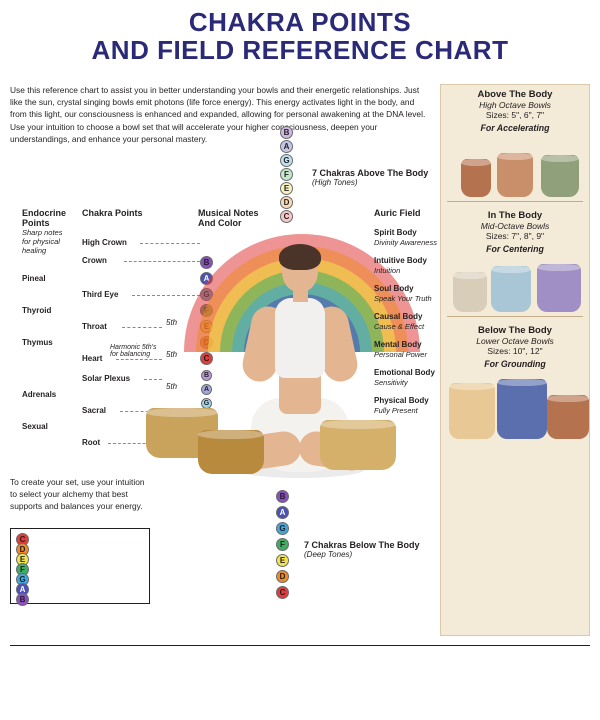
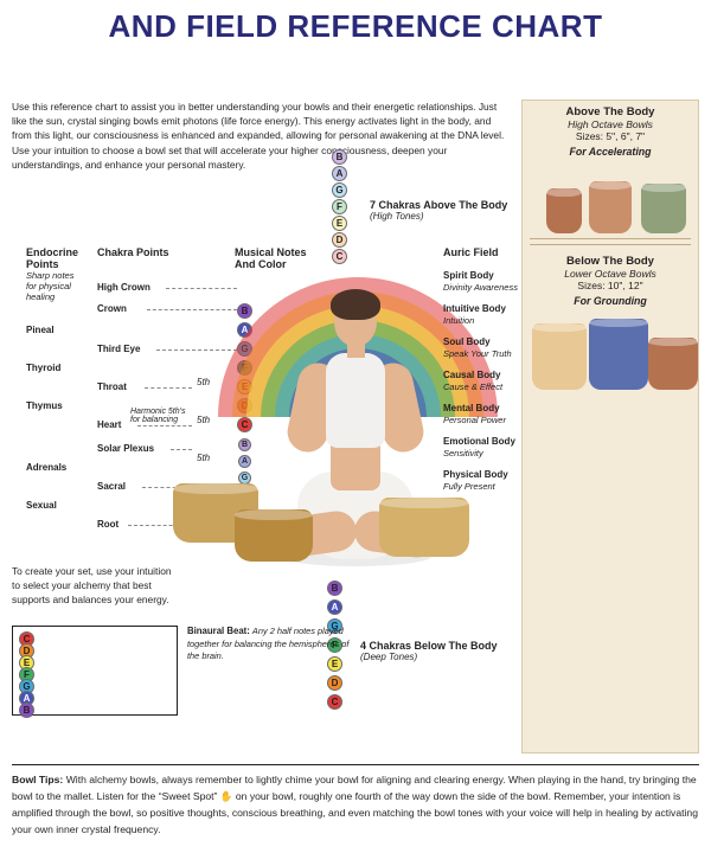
- CHAKRA POINTS
  AND FIELD REFERENCE CHART
  Use this reference chart to assist you in better understanding your bowls and their energetic relationships. Just like the sun, crystal singing bowls emit photons (life force energy). This energy activates light in the body, and from this light, our consciousness is enhanced and expanded, allowing for personal awakening at the DNA level. Use your intuition to choose a bowl set that will accelerate your higher cociousness, deepen your understandings, and enhance your personal mastery.
  Above The Body
  High Octave Bowls
  Sizes: 5", 6", 7"
  For Accelerating
- In The Body
- Mid-Octave Bowls
- Sizes: 7", 8", 9"
- For Centering
  Below The Body
  Lower Octave Bowls
  Sizes: 10", 12"
  For Grounding
  Endocrine
  Points
  Sharp notes
  for physical
  healing
  Chakra Points
  Musical Notes
  And Color
  Auric Field
  Pineal
  Thyroid
  Thymus
  Adrenals
  Sexual
  High Crown
  Crown
  Third Eye
  Throat
  Heart
  Solar Plexus
  Sacral
  Root
  5th
  5th
  5th
  B
  A
  G
  F
  E
  D
  C
  7 Chakras Above The Body
  (High Tones)
  B
  A
  G
  F
  E
  D
  C
  B
  A
  G
  F
  E
  D
  C
- 7 Chakras Below The Body
+ 4 Chakras Below The Body
  (Deep Tones)
  Spirit Body
  Divinity Awareness
  Intuitive Body
  Intuition
  Soul Body
  Speak Your Truth
  Causal Body
  Cause & Effect
  Mental Body
  Personal Power
  Emotional Body
  Sensitivity
  Physical Body
  Fully Present
  To create your set, use your intuition to select your alchemy that best supports and balances your energy.
  C
  D
  E
  F
  G
  A
  B
+ Binaural Beat: Any 2 half notes played together for balancing the hemispheres of the brain.
+ Bowl Tips: With alchemy bowls, always remember to lightly chime your bowl for aligning and clearing energy. When playing in the hand, try bringing the bowl to the mallet. Listen for the “Sweet Spot” ✋ on your bowl, roughly one fourth of the way down the side of the bowl. Remember, your intention is amplified through the bowl, so positive thoughts, conscious breathing, and even matching the bowl tones with your voice will help in healing by activating your own inner crystal frequency.
